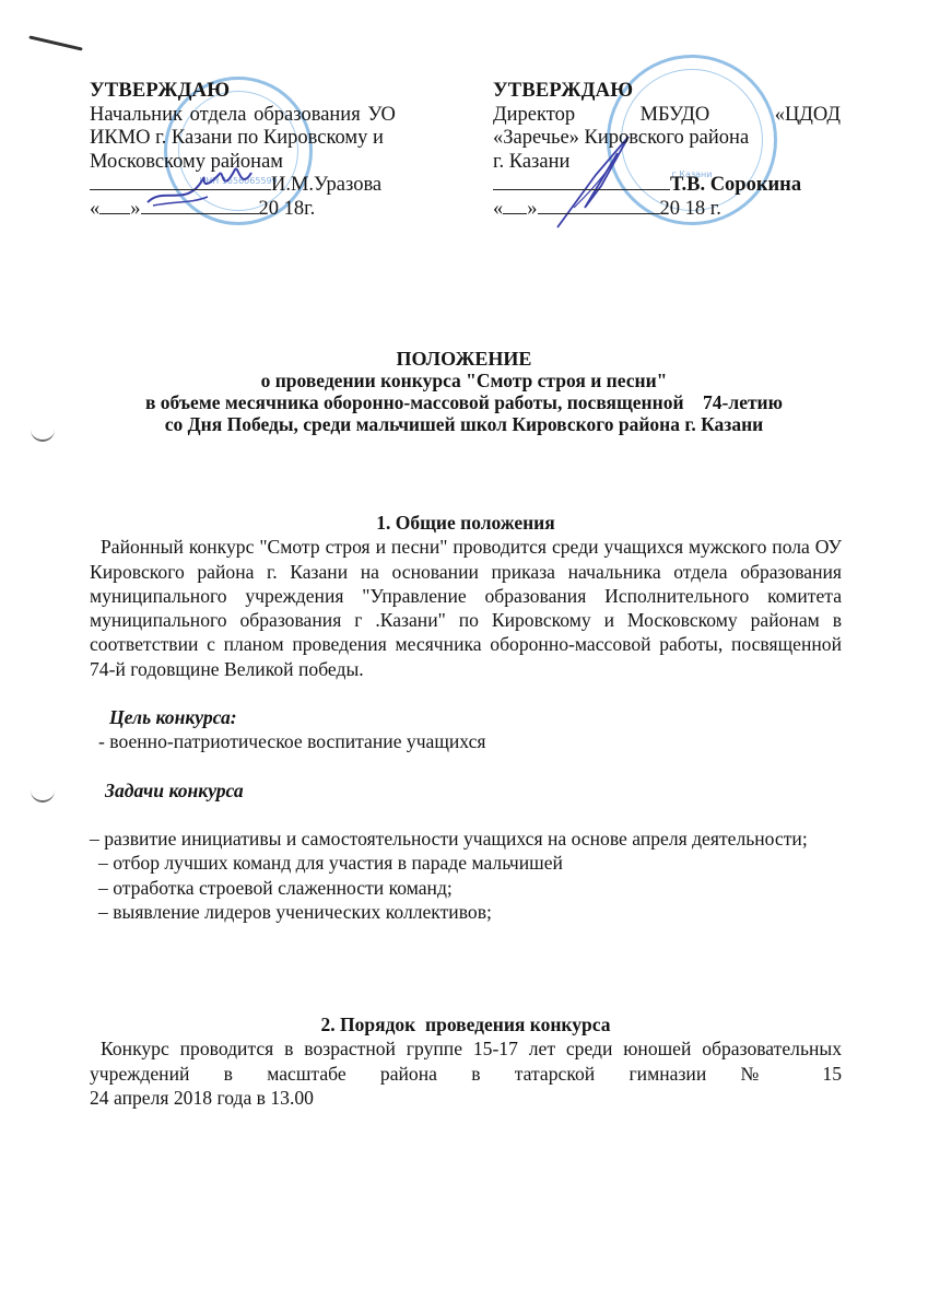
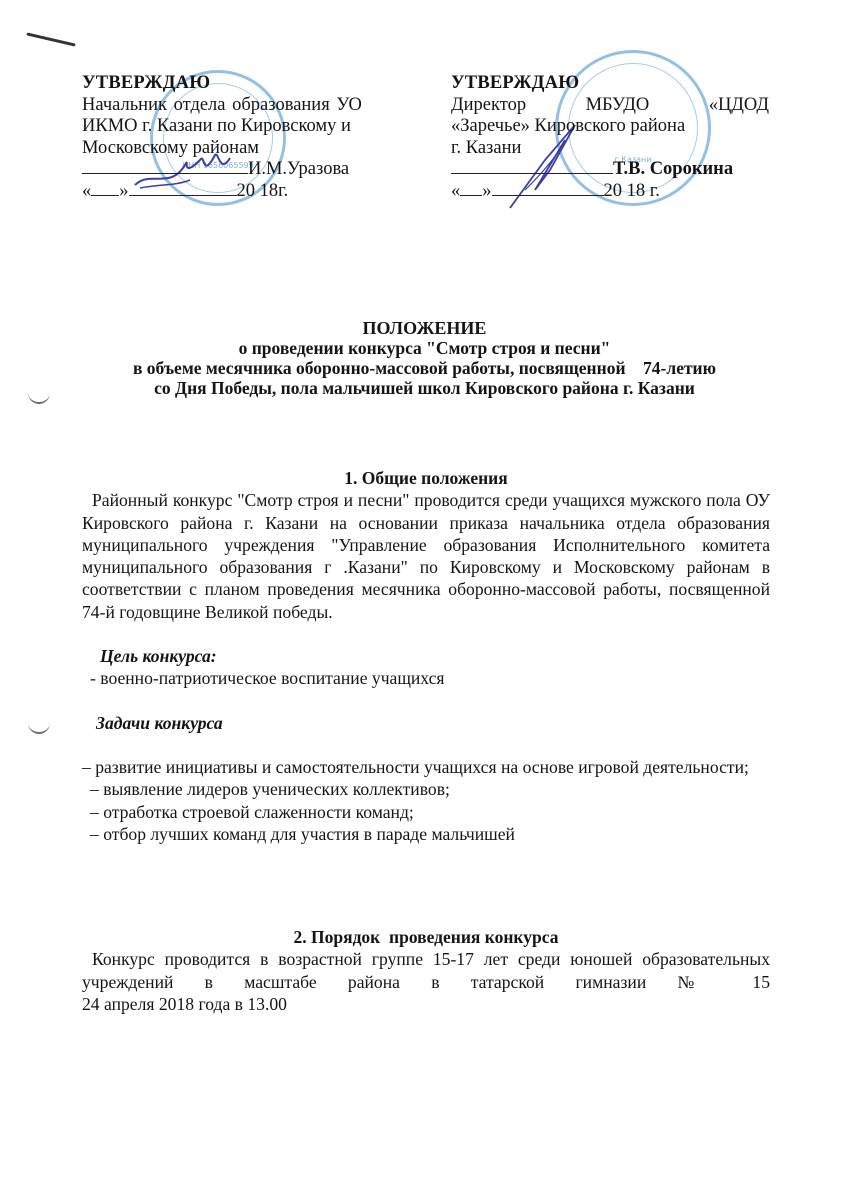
  НН656065599
  г.Казани
  УТВЕРЖДАЮ
  Начальник отдела образования УО
  ИКМО г. Казани по Кировскому и
  Московскому районам
  И.М.Уразова
  « » 20 18г.
  УТВЕРЖДАЮ
  Директор
  МБУДО
  «ЦДОД
  «Заречье» Кировского района
  г. Казани
  Т.В. Сорокина
  « » 20 18 г.
  ПОЛОЖЕНИЕ
  о проведении конкурса "Смотр строя и песни"
  в объеме месячника оборонно-массовой работы, посвященной 74-летию
- со Дня Победы, среди мальчишей школ Кировского района г. Казани
+ со Дня Победы, пола мальчишей школ Кировского района г. Казани
  1. Общие положения
  Районный конкурс "Смотр строя и песни" проводится среди учащихся мужского пола ОУ Кировского района г. Казани на основании приказа начальника отдела образования муниципального учреждения "Управление образования Исполнительного комитета муниципального образования г .Казани" по Кировскому и Московскому районам в соответствии с планом проведения месячника оборонно-массовой работы, посвященной 74-й годовщине Великой победы.
  Цель конкурса:
  - военно-патриотическое воспитание учащихся
  Задачи конкурса
- – развитие инициативы и самостоятельности учащихся на основе апреля деятельности;
+ – развитие инициативы и самостоятельности учащихся на основе игровой деятельности;
- – отбор лучших команд для участия в параде мальчишей
+ – выявление лидеров ученических коллективов;
  – отработка строевой слаженности команд;
- – выявление лидеров ученических коллективов;
+ – отбор лучших команд для участия в параде мальчишей
  2. Порядок проведения конкурса
  Конкурс проводится в возрастной группе 15-17 лет среди юношей образовательных учреждений в масштабе района в татарской гимназии № 15
  24 апреля 2018 года в 13.00
